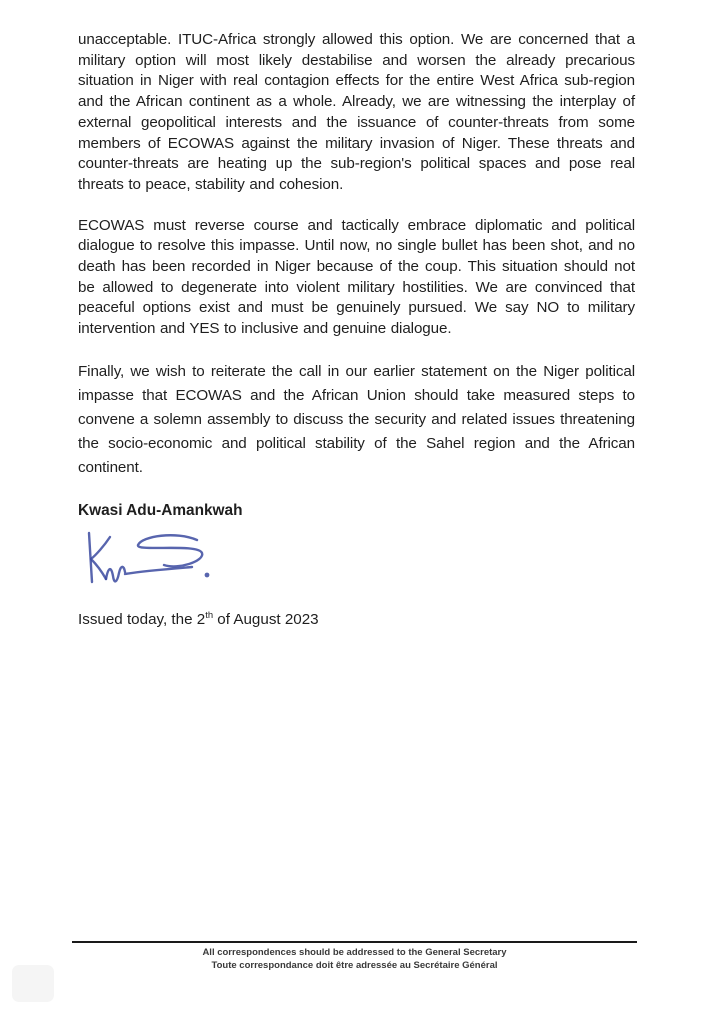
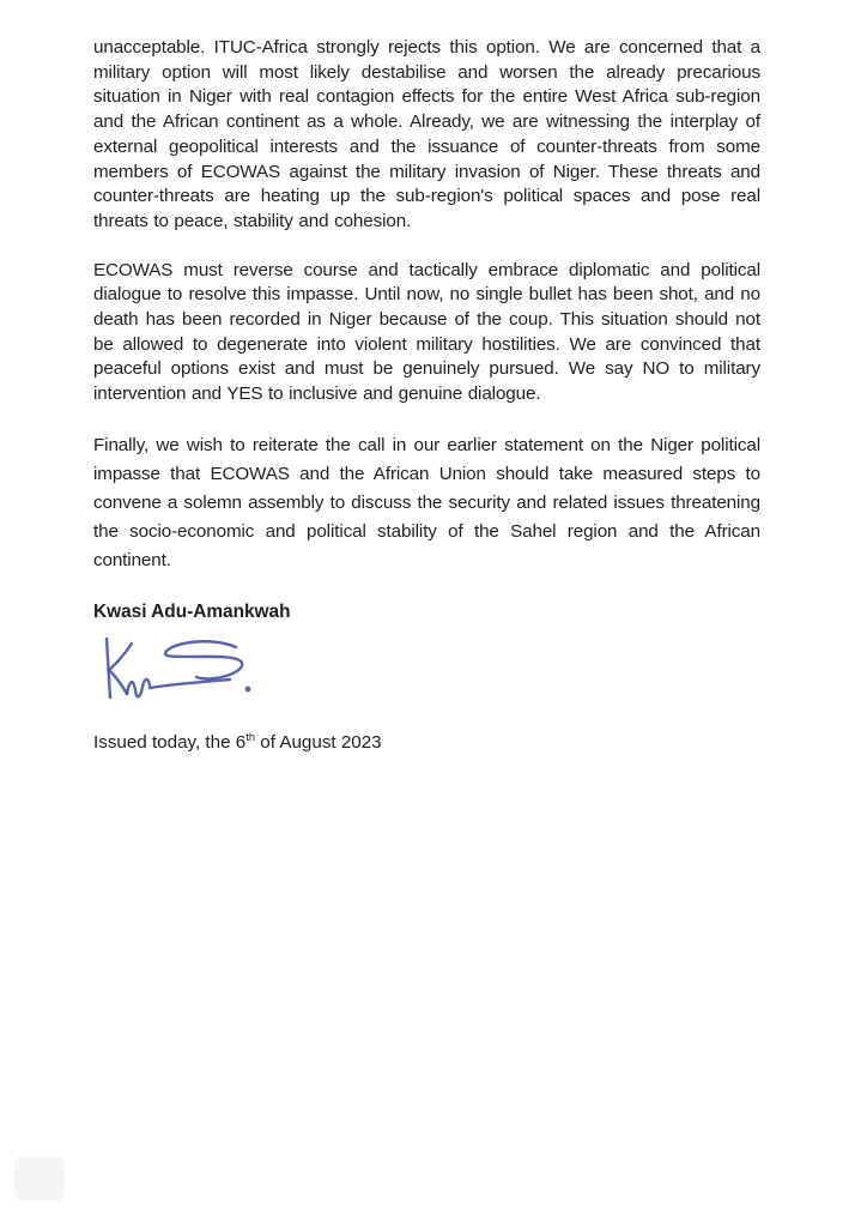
- unacceptable. ITUC-Africa strongly allowed this option. We are concerned that a military option will most likely destabilise and worsen the already precarious situation in Niger with real contagion effects for the entire West Africa sub-region and the African continent as a whole. Already, we are witnessing the interplay of external geopolitical interests and the issuance of counter-threats from some members of ECOWAS against the military invasion of Niger. These threats and counter-threats are heating up the sub-region's political spaces and pose real threats to peace, stability and cohesion.
+ unacceptable. ITUC-Africa strongly rejects this option. We are concerned that a military option will most likely destabilise and worsen the already precarious situation in Niger with real contagion effects for the entire West Africa sub-region and the African continent as a whole. Already, we are witnessing the interplay of external geopolitical interests and the issuance of counter-threats from some members of ECOWAS against the military invasion of Niger. These threats and counter-threats are heating up the sub-region's political spaces and pose real threats to peace, stability and cohesion.
  ECOWAS must reverse course and tactically embrace diplomatic and political dialogue to resolve this impasse. Until now, no single bullet has been shot, and no death has been recorded in Niger because of the coup. This situation should not be allowed to degenerate into violent military hostilities. We are convinced that peaceful options exist and must be genuinely pursued. We say NO to military intervention and YES to inclusive and genuine dialogue.
  Finally, we wish to reiterate the call in our earlier statement on the Niger political impasse that ECOWAS and the African Union should take measured steps to convene a solemn assembly to discuss the security and related issues threatening the socio-economic and political stability of the Sahel region and the African continent.
  Kwasi Adu-Amankwah
- Issued today, the 2th of August 2023
+ Issued today, the 6th of August 2023
- All correspondences should be addressed to the General Secretary
- Toute correspondance doit être adressée au Secrétaire Général
